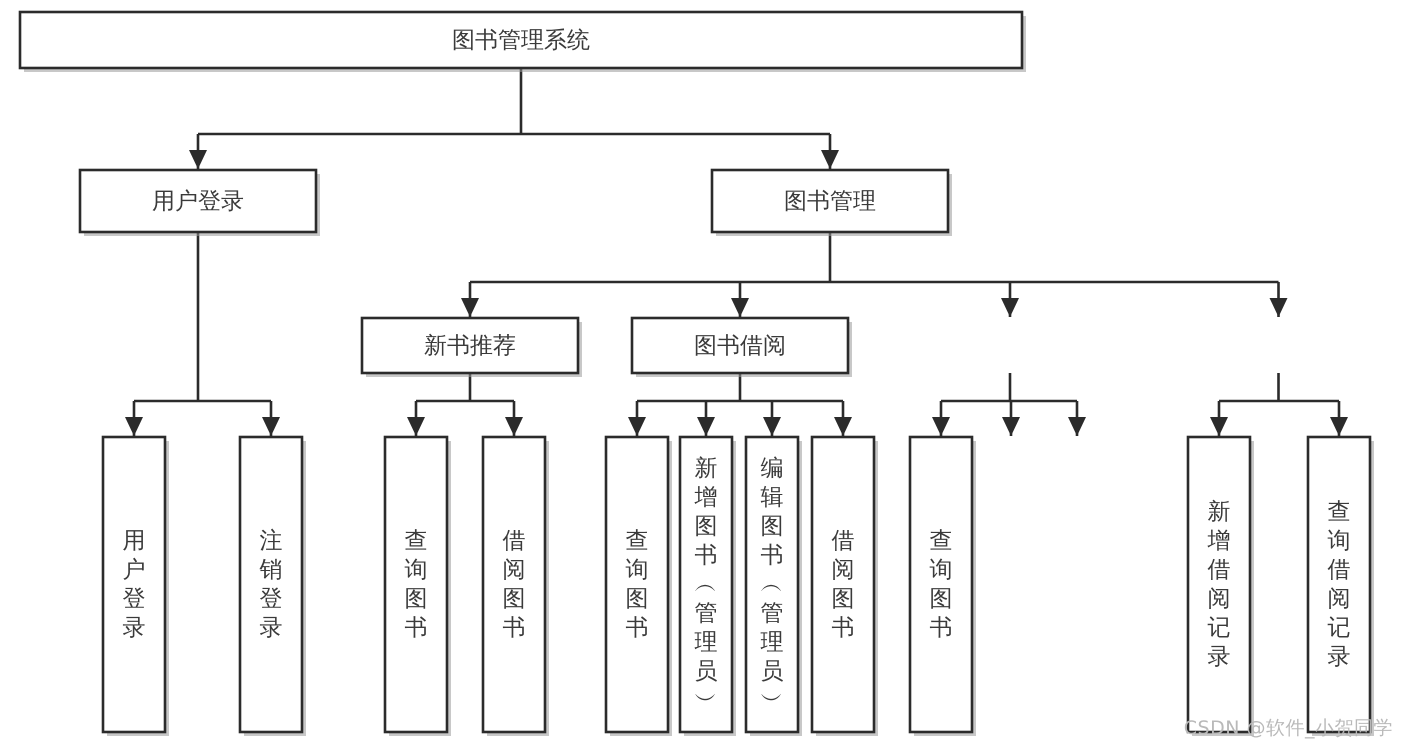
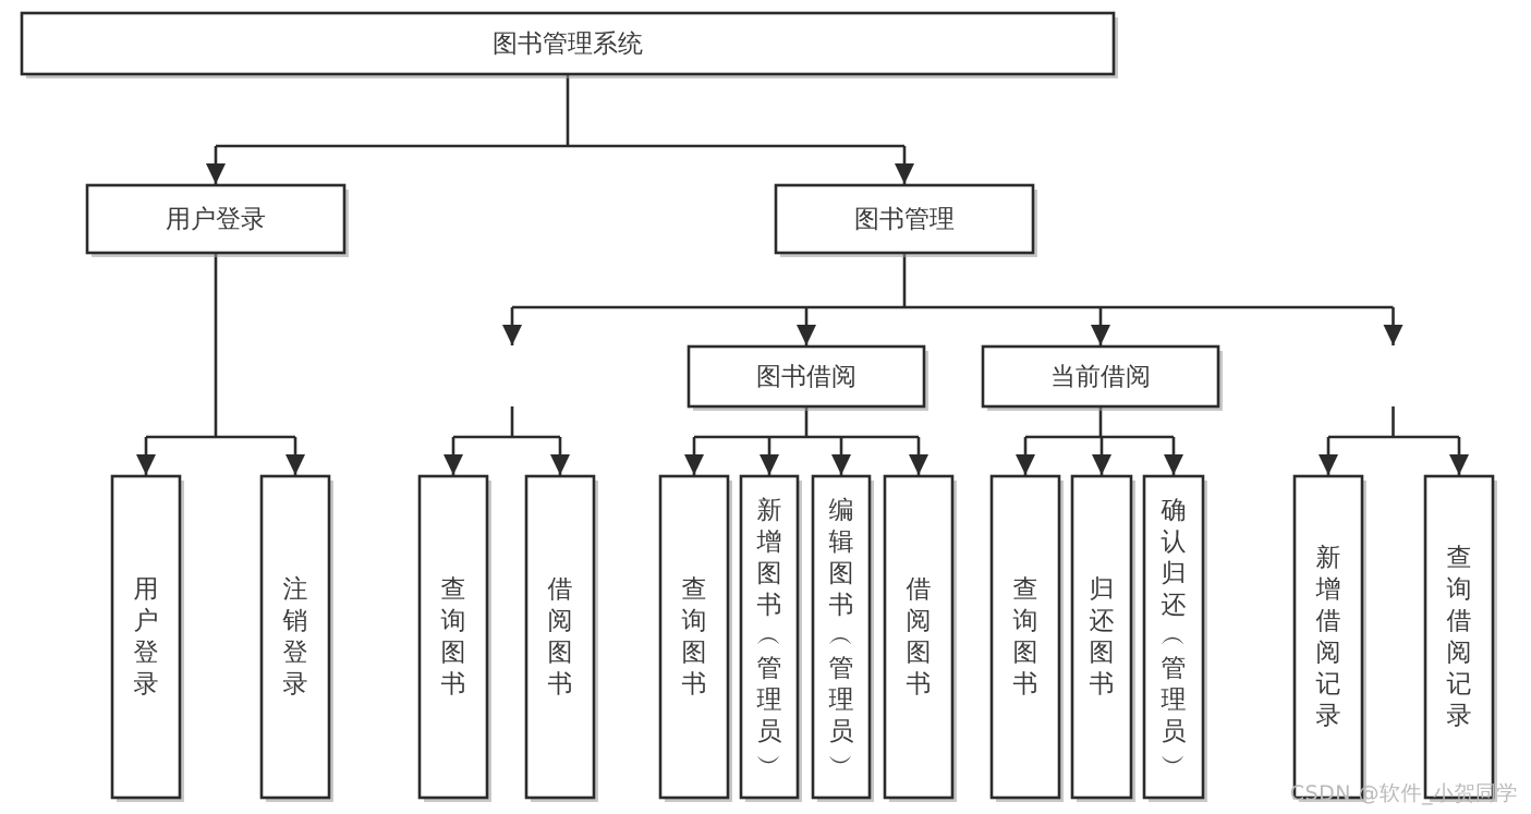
  图书管理系统
  用户登录
  图书管理
- 新书推荐
  图书借阅
+ 当前借阅
  用户登录
  注销登录
  查询图书
  借阅图书
  查询图书
  新增图书 ︵ 管理员 ︶
  编辑图书 ︵ 管理员 ︶
  借阅图书
  查询图书
+ 归还图书
+ 确认归还 ︵ 管理员 ︶
  新增借阅记录
  查询借阅记录
  CSDN @软件_小贺同学
